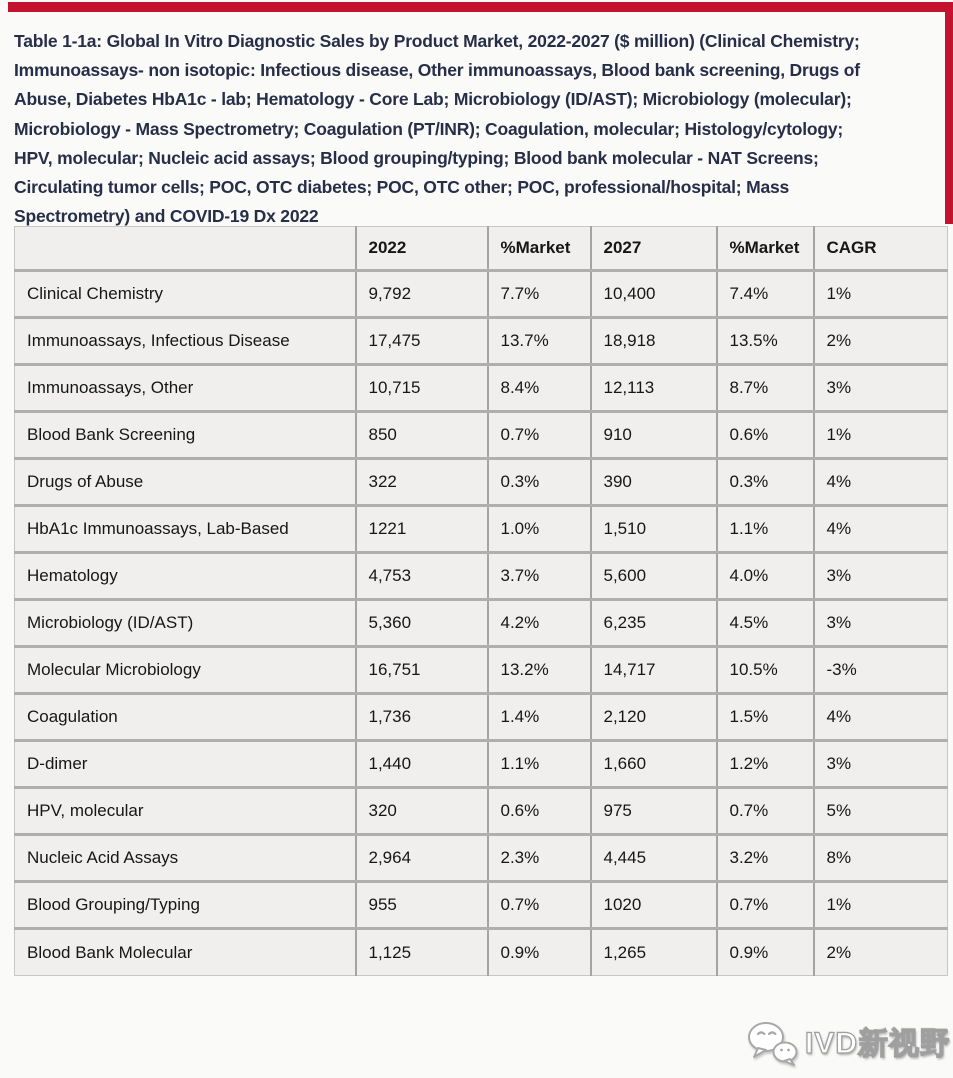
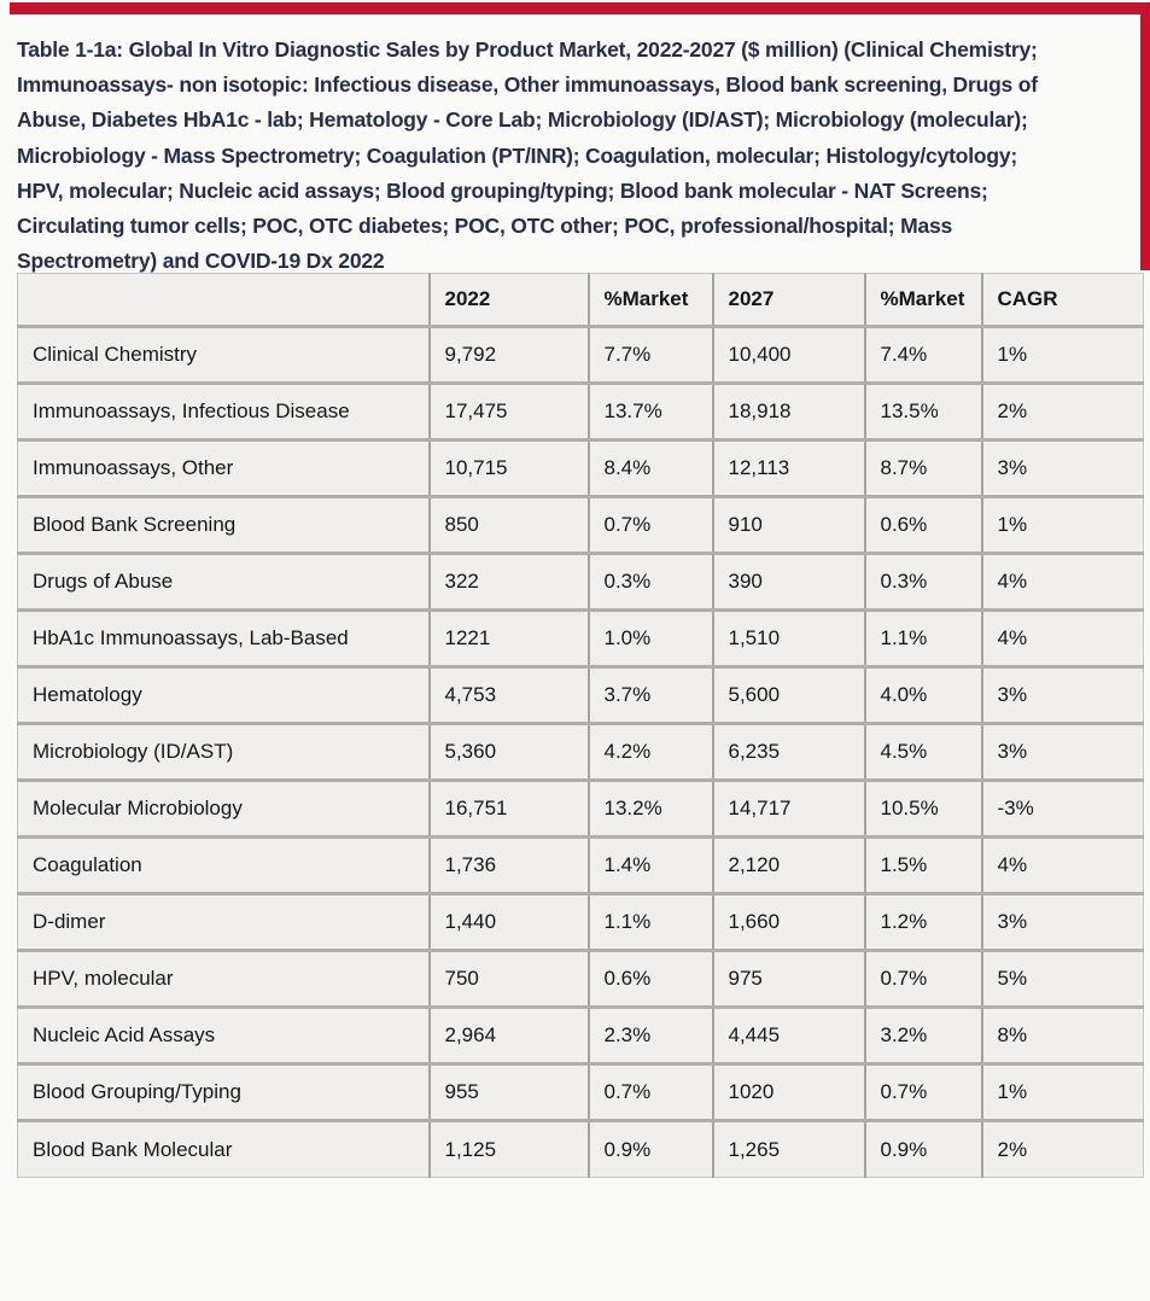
  Table 1-1a: Global In Vitro Diagnostic Sales by Product Market, 2022-2027 ($ million) (Clinical Chemistry;
  Immunoassays- non isotopic: Infectious disease, Other immunoassays, Blood bank screening, Drugs of
  Abuse, Diabetes HbA1c - lab; Hematology - Core Lab; Microbiology (ID/AST); Microbiology (molecular);
  Microbiology - Mass Spectrometry; Coagulation (PT/INR); Coagulation, molecular; Histology/cytology;
  HPV, molecular; Nucleic acid assays; Blood grouping/typing; Blood bank molecular - NAT Screens;
  Circulating tumor cells; POC, OTC diabetes; POC, OTC other; POC, professional/hospital; Mass
  Spectrometry) and COVID-19 Dx 2022
  	2022	%Market	2027	%Market	CAGR
  Clinical Chemistry	9,792	7.7%	10,400	7.4%	1%
  Immunoassays, Infectious Disease	17,475	13.7%	18,918	13.5%	2%
  Immunoassays, Other	10,715	8.4%	12,113	8.7%	3%
  Blood Bank Screening	850	0.7%	910	0.6%	1%
  Drugs of Abuse	322	0.3%	390	0.3%	4%
  HbA1c Immunoassays, Lab-Based	1221	1.0%	1,510	1.1%	4%
  Hematology	4,753	3.7%	5,600	4.0%	3%
  Microbiology (ID/AST)	5,360	4.2%	6,235	4.5%	3%
  Molecular Microbiology	16,751	13.2%	14,717	10.5%	-3%
  Coagulation	1,736	1.4%	2,120	1.5%	4%
  D-dimer	1,440	1.1%	1,660	1.2%	3%
- HPV, molecular	320	0.6%	975	0.7%	5%
+ HPV, molecular	750	0.6%	975	0.7%	5%
  Nucleic Acid Assays	2,964	2.3%	4,445	3.2%	8%
  Blood Grouping/Typing	955	0.7%	1020	0.7%	1%
  Blood Bank Molecular	1,125	0.9%	1,265	0.9%	2%
- IVD新视野
